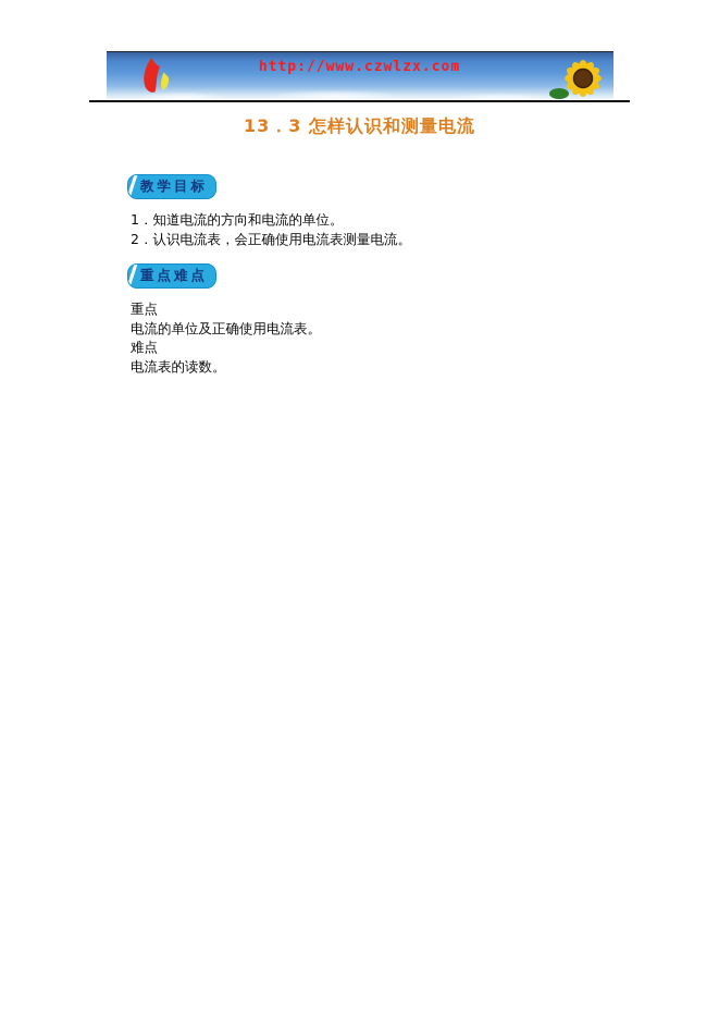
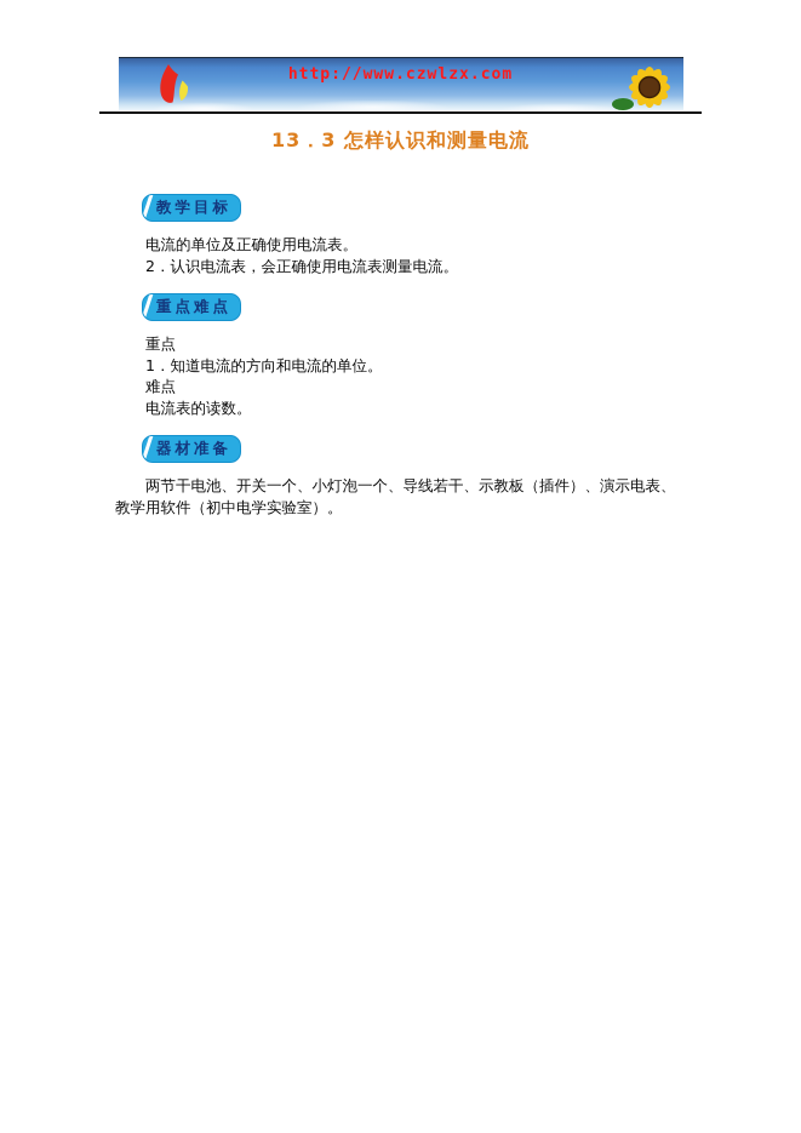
  http://www.czwlzx.com
  13．3 怎样认识和测量电流
  教学目标
- 1．知道电流的方向和电流的单位。
+ 电流的单位及正确使用电流表。
  2．认识电流表，会正确使用电流表测量电流。
  重点难点
  重点
- 电流的单位及正确使用电流表。
+ 1．知道电流的方向和电流的单位。
  难点
  电流表的读数。
+ 器材准备
+ 两节干电池、开关一个、小灯泡一个、导线若干、示教板（插件）、演示电表、教学用软件（初中电学实验室）。
